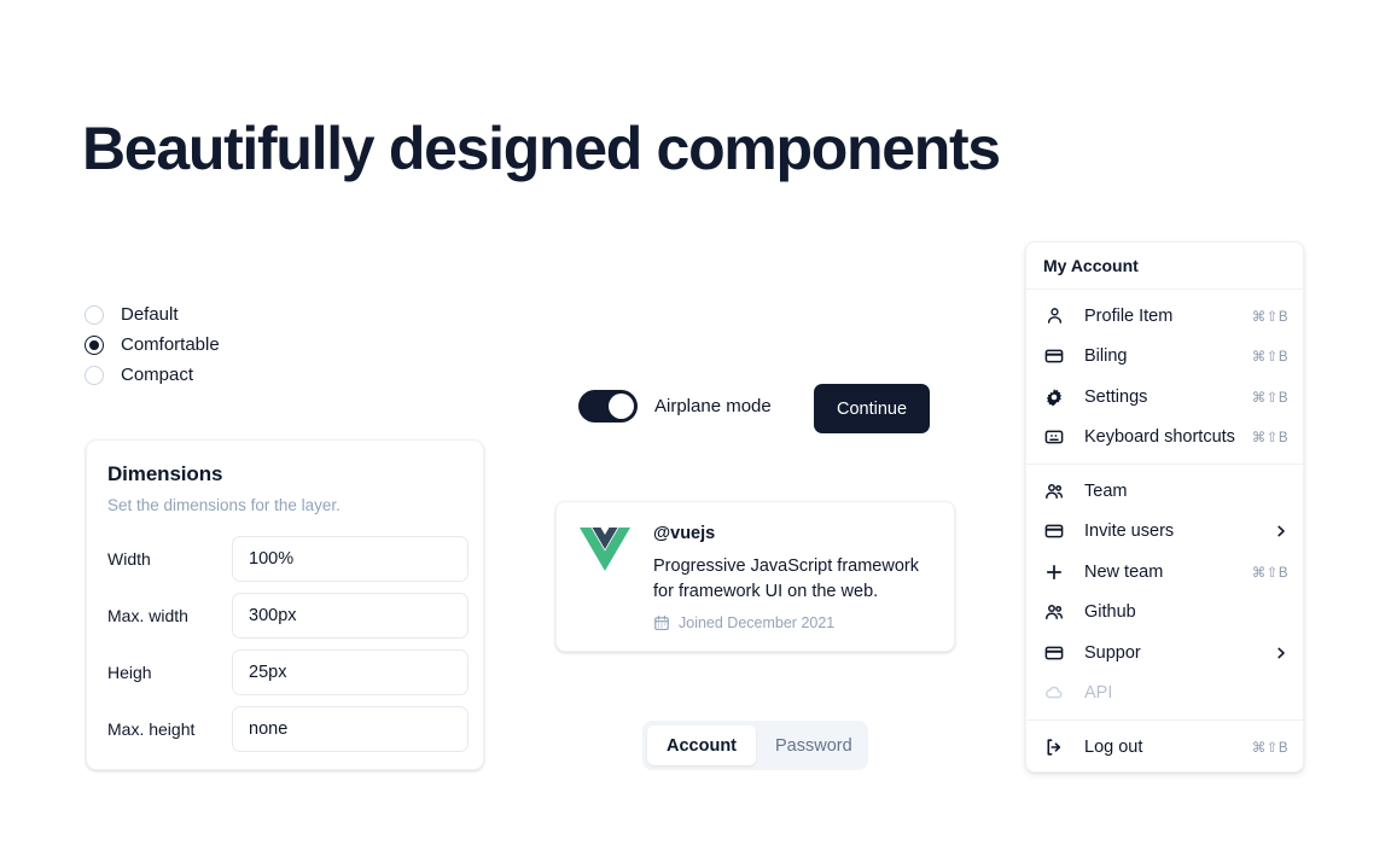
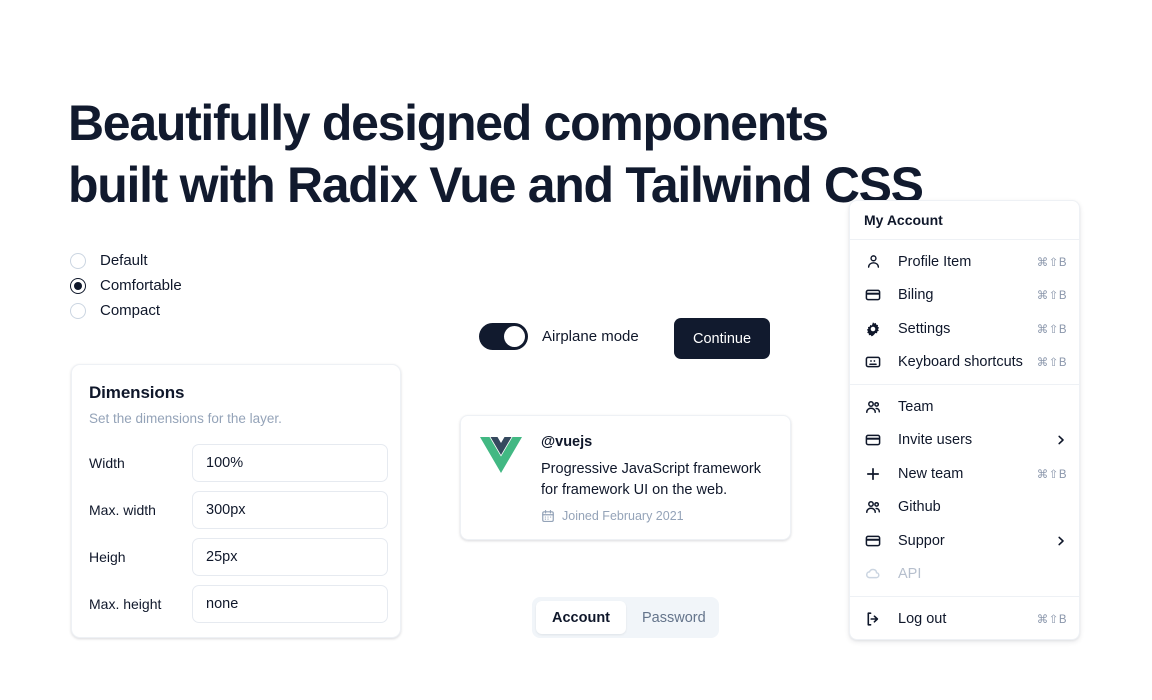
  Beautifully designed components
+ built with Radix Vue and Tailwind CSS
  Default
  Comfortable
  Compact
  Dimensions
  Set the dimensions for the layer.
  Width
  100%
  Max. width
  300px
  Heigh
  25px
  Max. height
  none
  Airplane mode
  Continue
  @vuejs
  Progressive JavaScript framework for framework UI on the web.
- Joined December 2021
+ Joined February 2021
  Account
  Password
  My Account
  Profile Item
  ⌘⇧B
  Biling
  ⌘⇧B
  Settings
  ⌘⇧B
  Keyboard shortcuts
  ⌘⇧B
  Team
  Invite users
  New team
  ⌘⇧B
  Github
  Suppor
  API
  Log out
  ⌘⇧B
